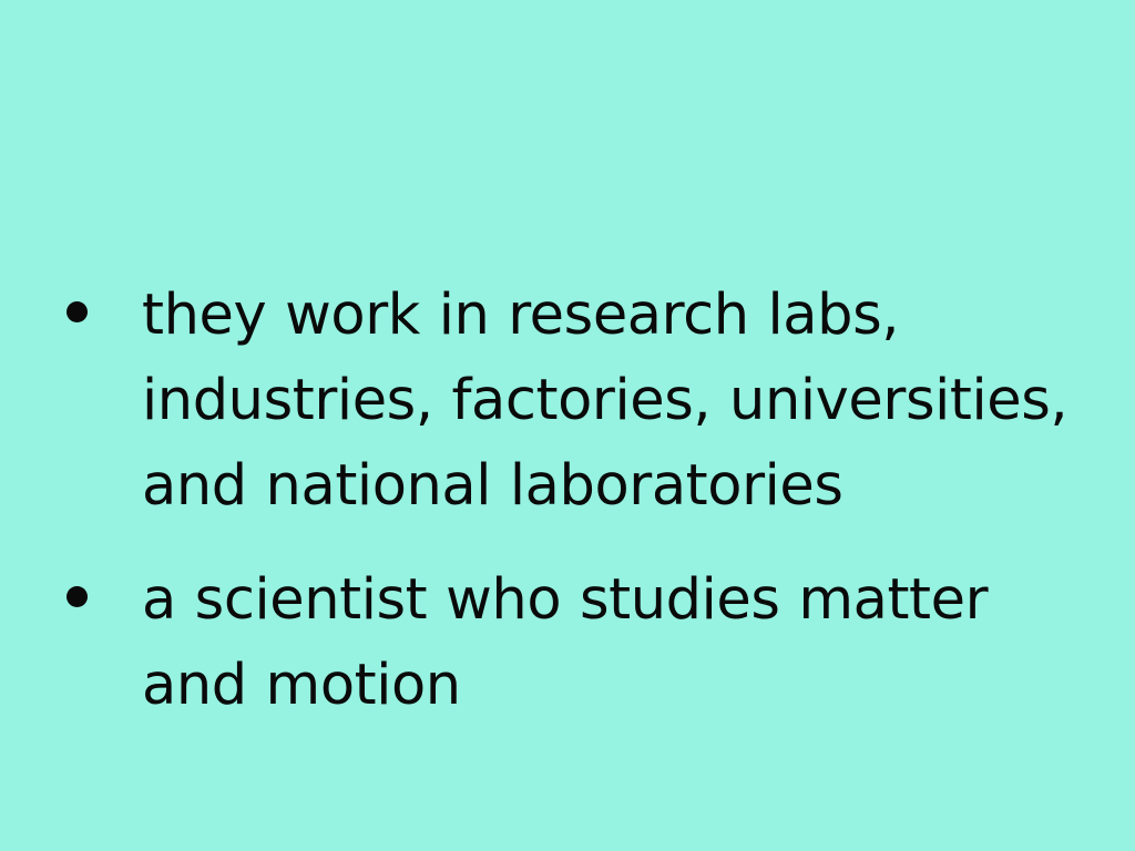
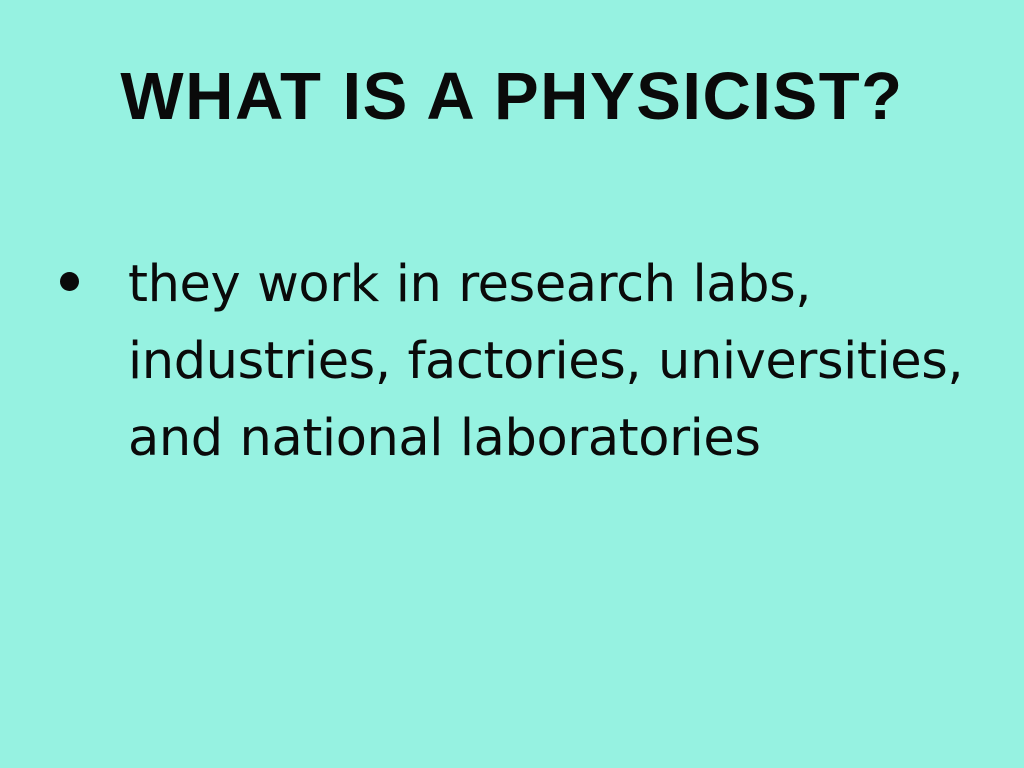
+ WHAT IS A PHYSICIST?
  they work in research labs, industries, factories, universities, and national laboratories
- a scientist who studies matter and motion
